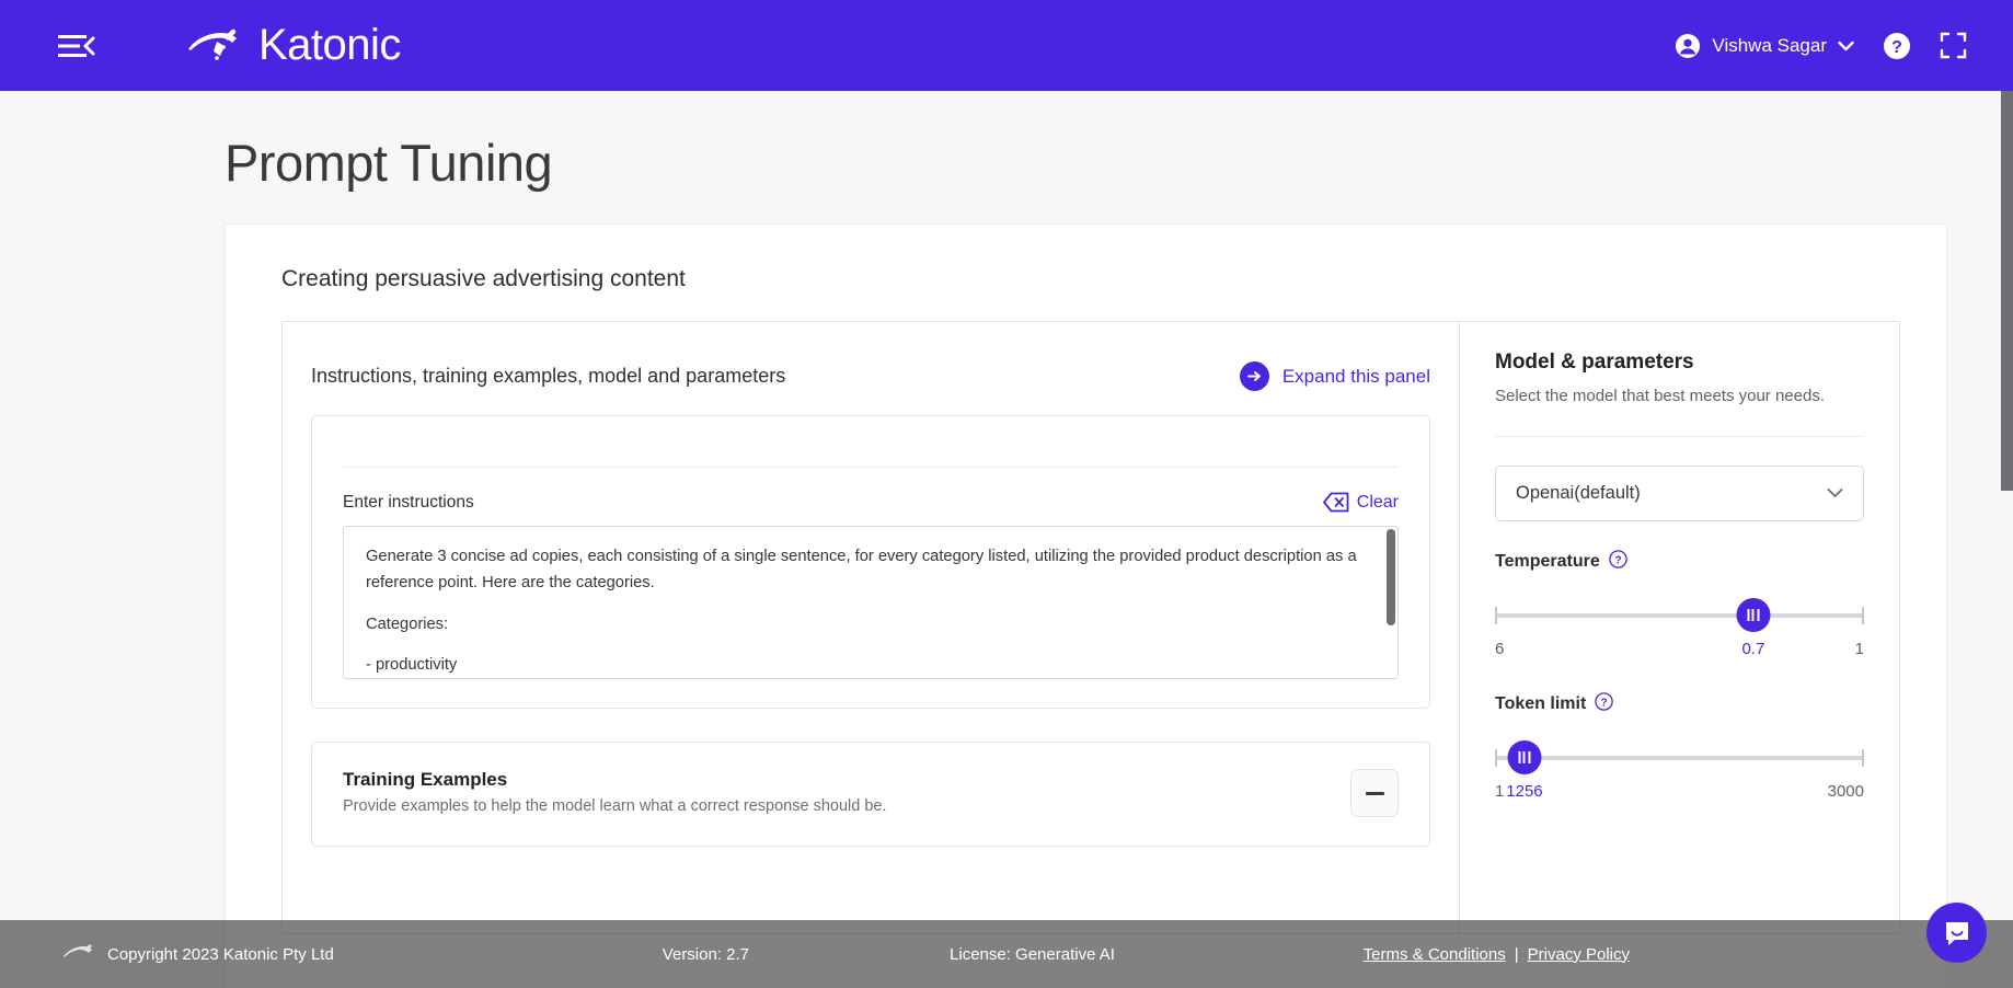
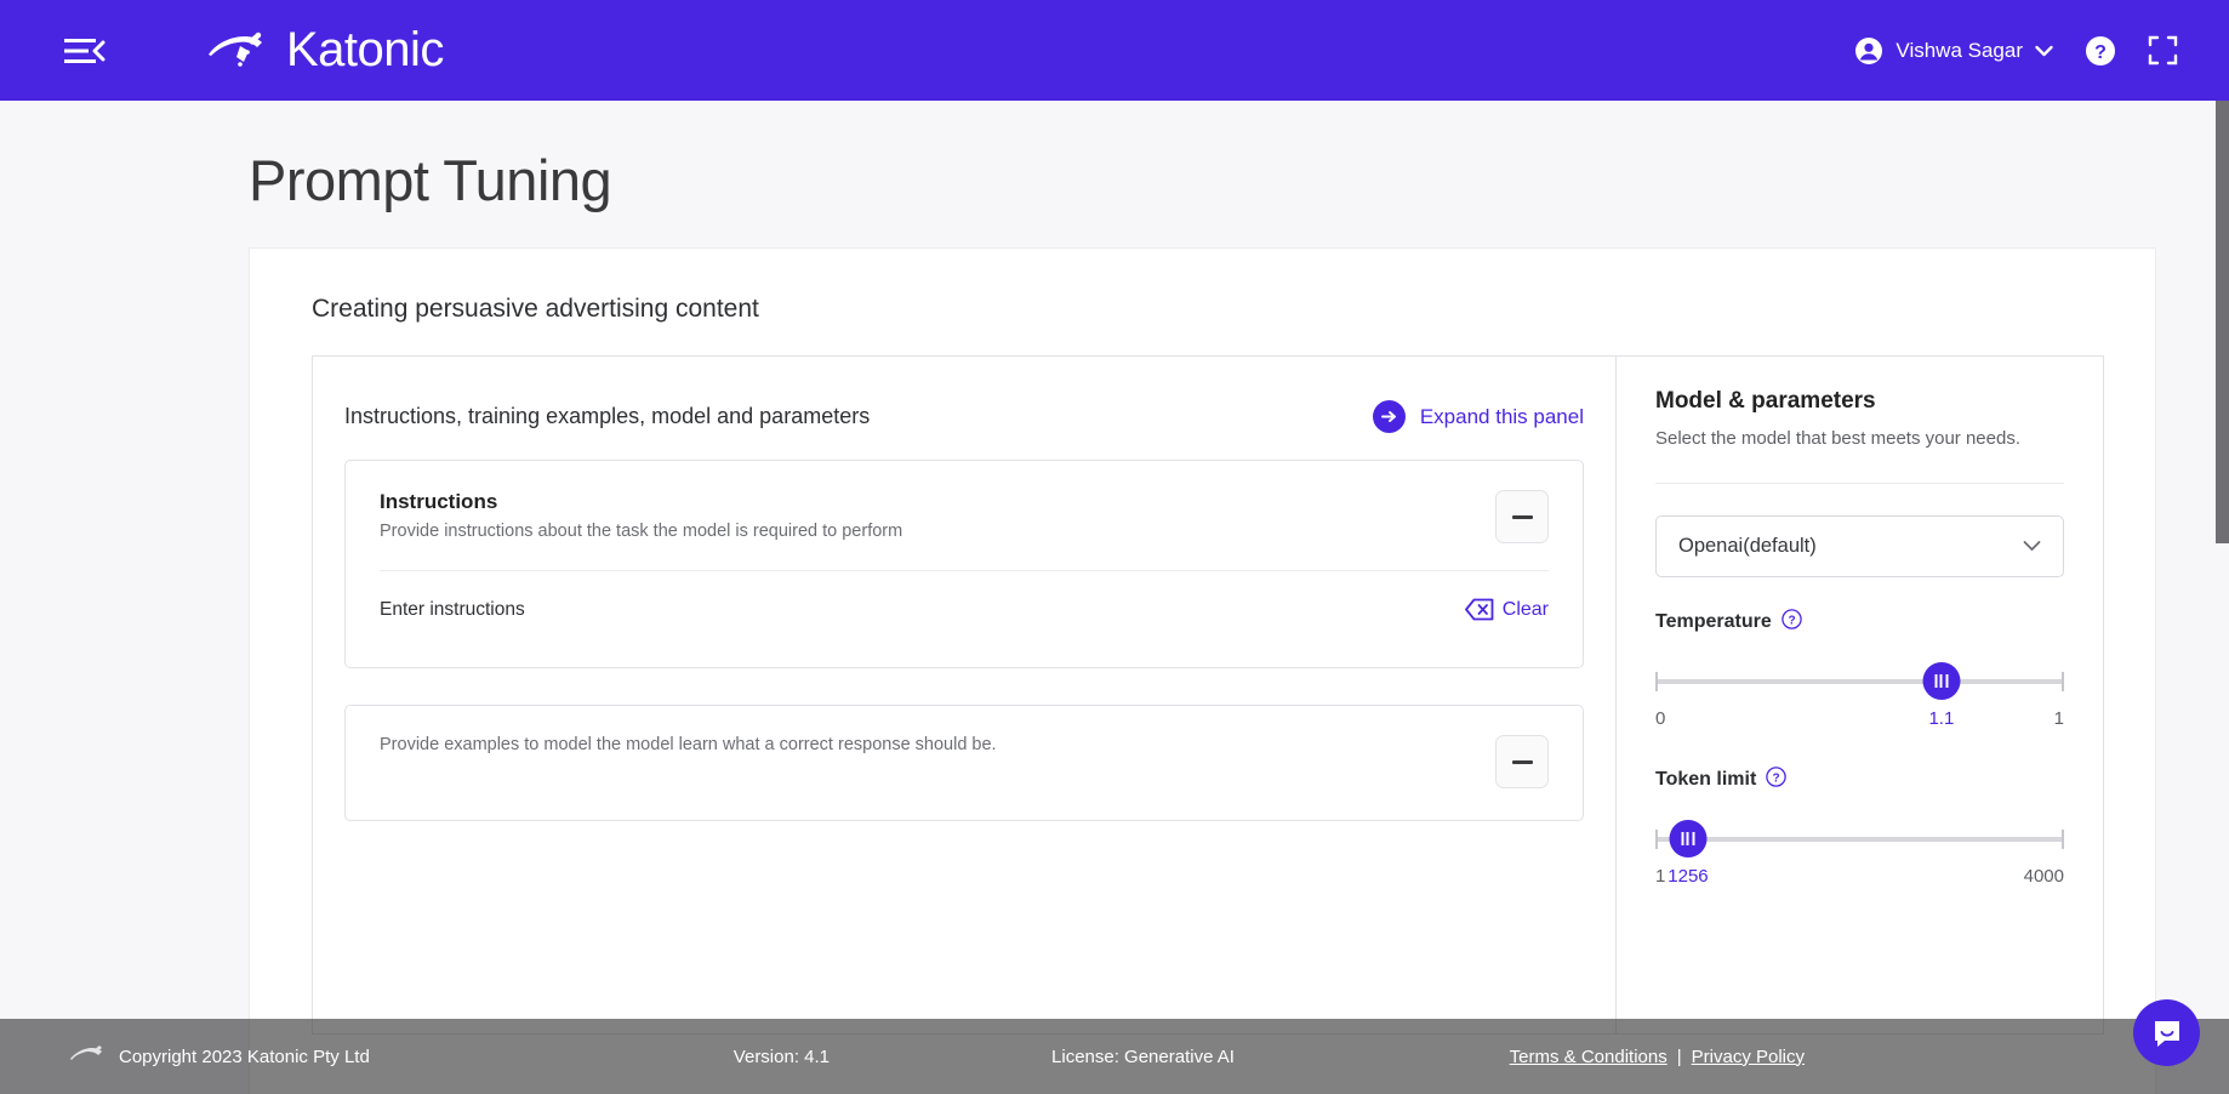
  Katonic
  Vishwa Sagar
  ?
  Prompt Tuning
  Creating persuasive advertising content
  Instructions, training examples, model and parameters
  Expand this panel
+ Instructions
+ Provide instructions about the task the model is required to perform
  Enter instructions
  Clear
- Generate 3 concise ad copies, each consisting of a single sentence, for every category listed, utilizing the provided product description as a reference point. Here are the categories.
- Categories:
- - productivity
- Training Examples
- Provide examples to help the model learn what a correct response should be.
+ Provide examples to model the model learn what a correct response should be.
  Model & parameters
  Select the model that best meets your needs.
  Openai(default)
  Temperature
  ?
- 6
+ 0
- 0.7
+ 1.1
  1
  Token limit
  ?
  1
  1256
- 3000
+ 4000
  Copyright 2023 Katonic Pty Ltd
- Version: 2.7
+ Version: 4.1
  License: Generative AI
  Terms & Conditions
  |
  Privacy Policy
